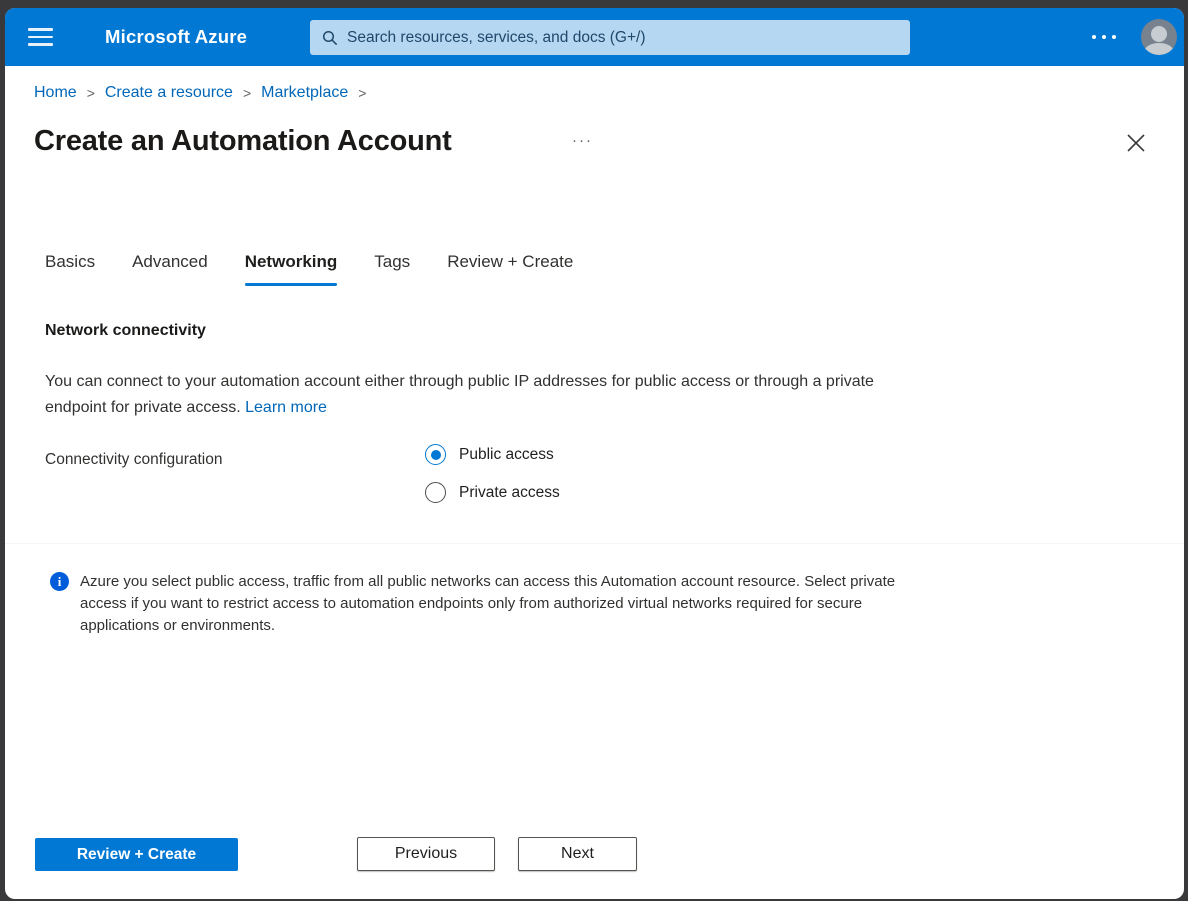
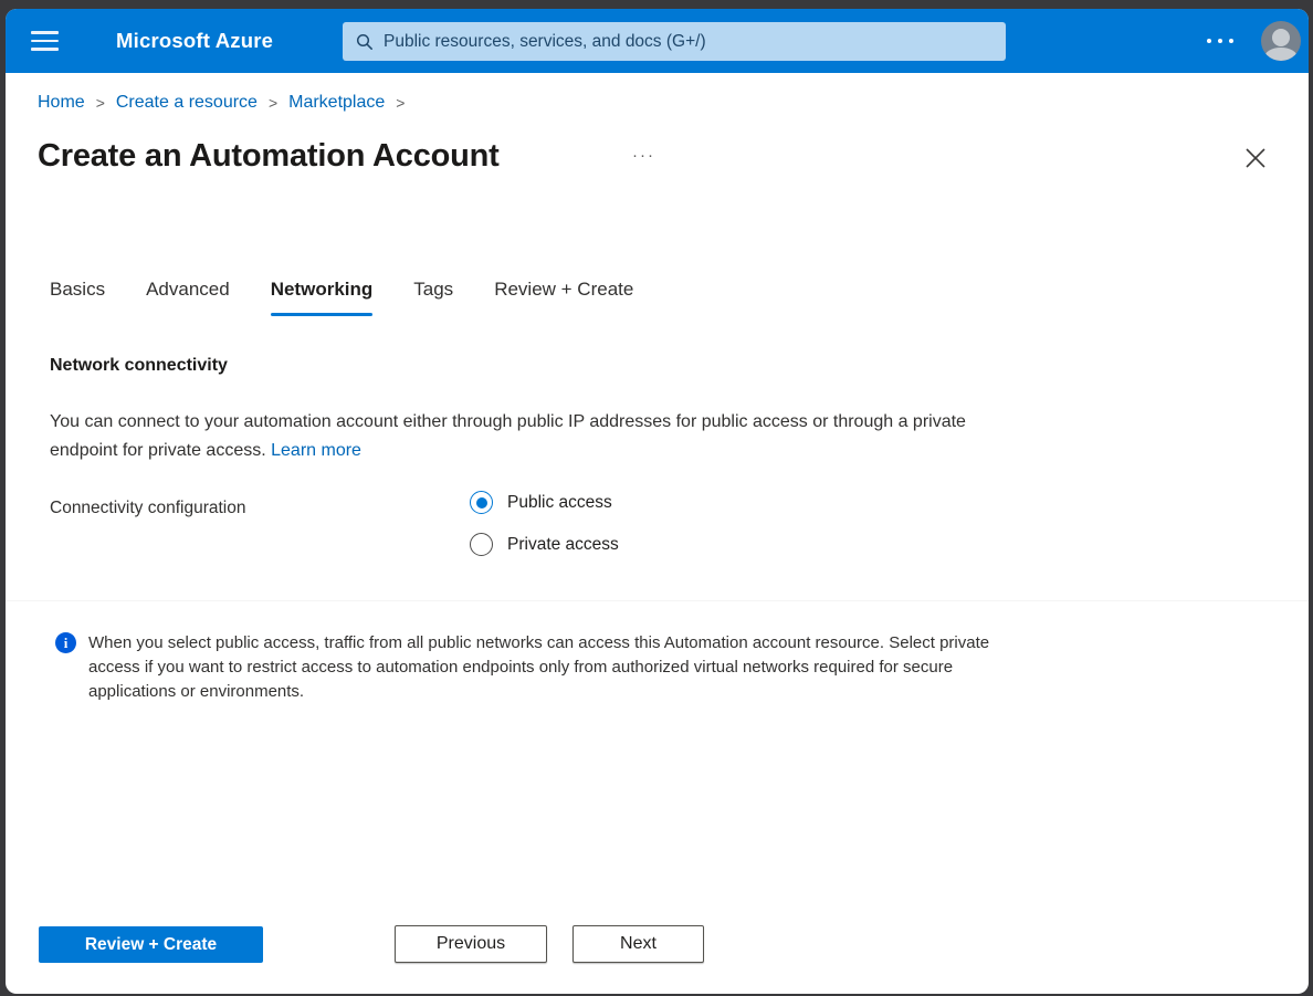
  Microsoft Azure
- Search resources, services, and docs (G+/)
+ Public resources, services, and docs (G+/)
  Home
  >
  Create a resource
  >
  Marketplace
  >
  Create an Automation Account
  ···
  Basics
  Advanced
  Networking
  Tags
  Review + Create
  Network connectivity
  You can connect to your automation account either through public IP addresses for public access or through a private
  endpoint for private access. Learn more
  Connectivity configuration
  Public access
  Private access
  i
- Azure you select public access, traffic from all public networks can access this Automation account resource. Select private
+ When you select public access, traffic from all public networks can access this Automation account resource. Select private
  access if you want to restrict access to automation endpoints only from authorized virtual networks required for secure
  applications or environments.
  Review + Create
  Previous
  Next
